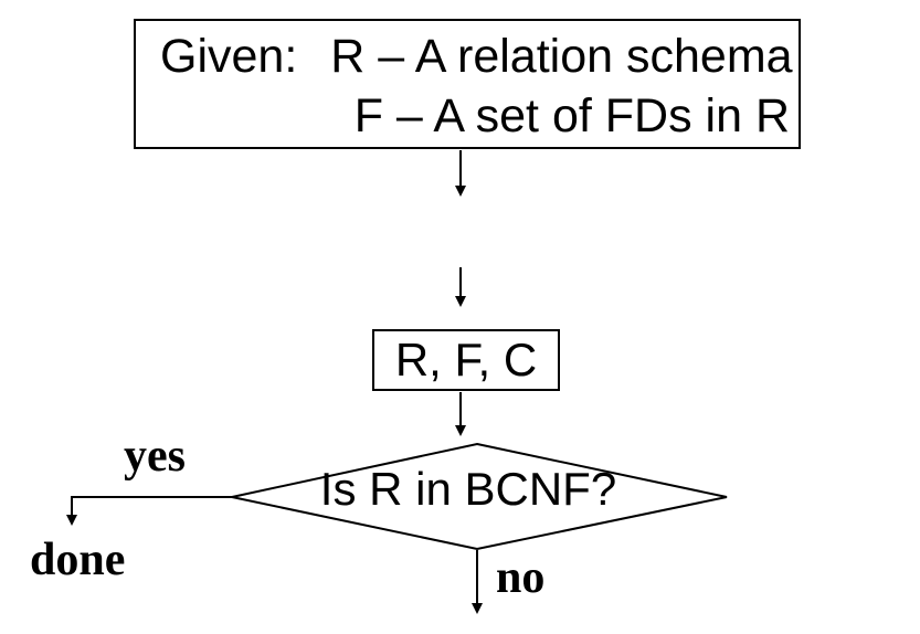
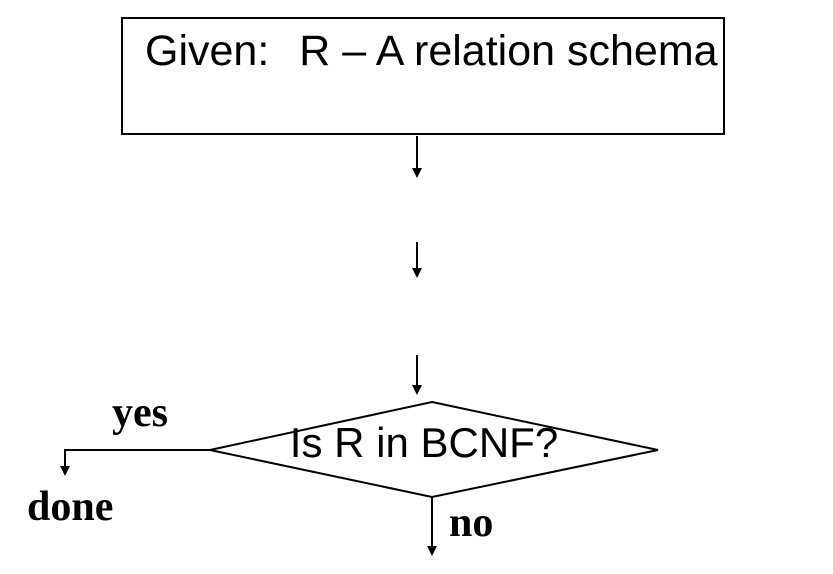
  Given:
  R – A relation schema
- F – A set of FDs in R
- R, F, C
  Is R in BCNF?
  yes
  done
  no
